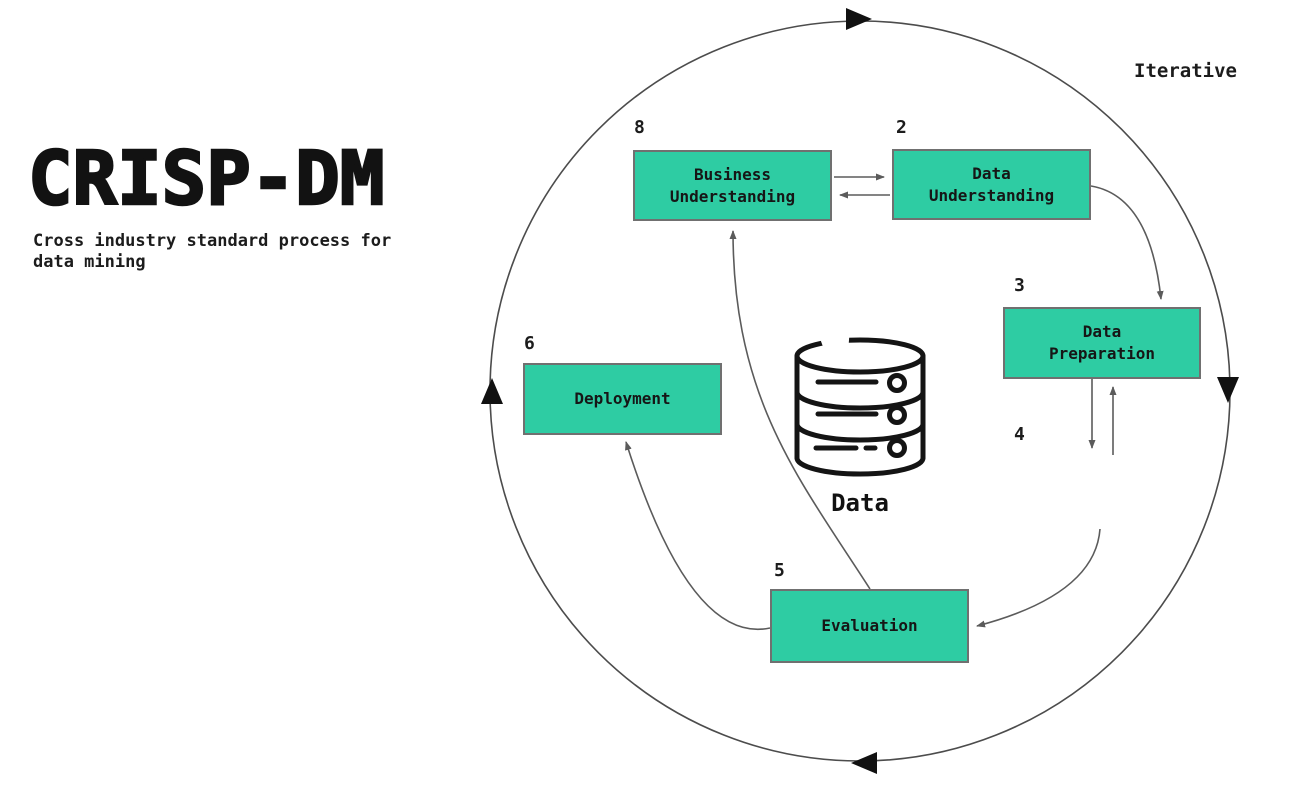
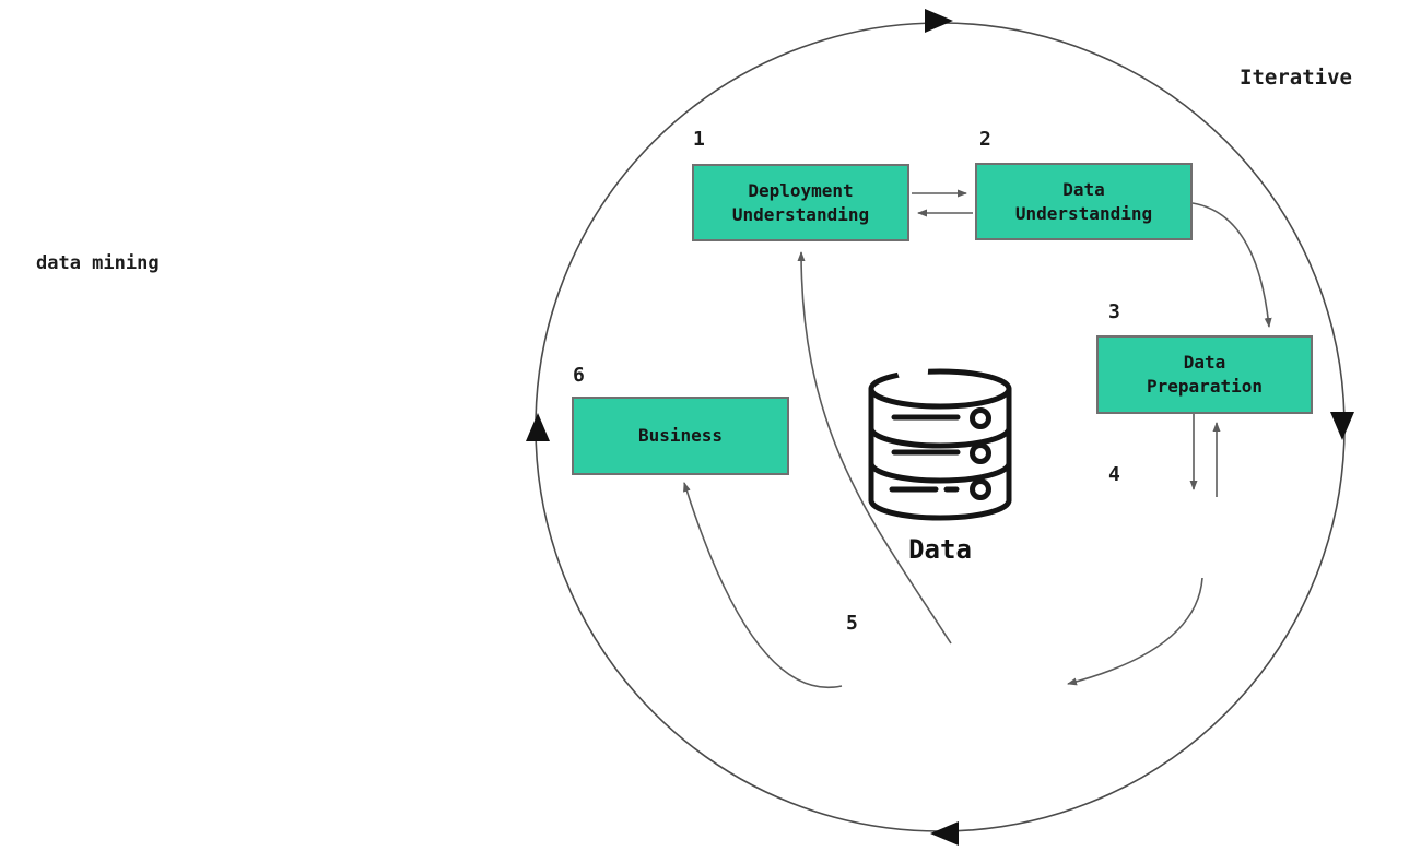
- CRISP-DM
- Cross industry standard process for
  data mining
  Iterative
- 8
+ 1
  2
  3
  4
  5
  6
- Business
+ Deployment
  Understanding
  Data
  Understanding
  Data
  Preparation
- Evaluation
- Deployment
+ Business
  Data
